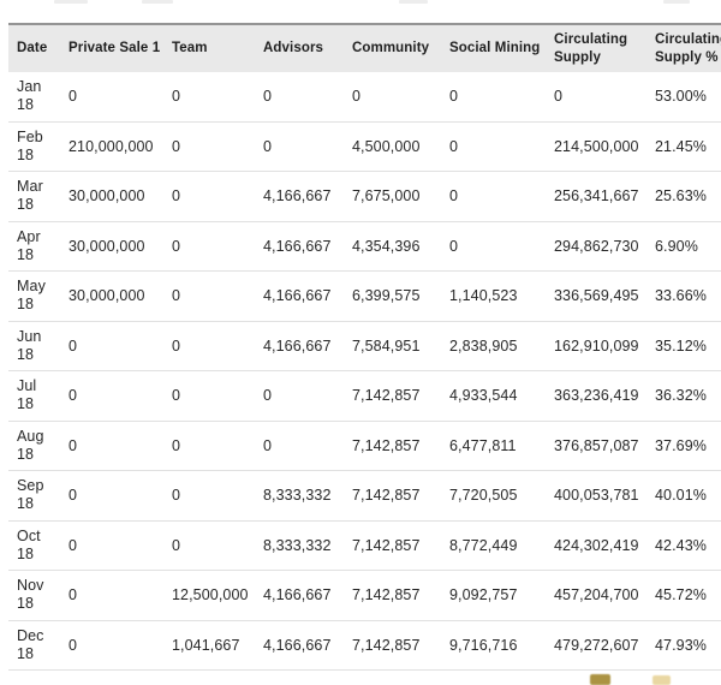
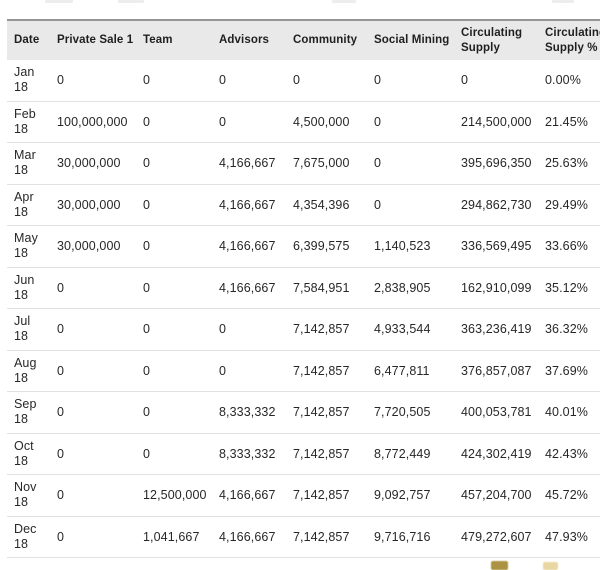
  Date	Private Sale 1	Team	Advisors	Community	Social Mining	Circulating Supply	Circulatin Supply %
- Jan 18	0	0	0	0	0	0	53.00%
+ Jan 18	0	0	0	0	0	0	0.00%
- Feb 18	210,000,000	0	0	4,500,000	0	214,500,000	21.45%
+ Feb 18	100,000,000	0	0	4,500,000	0	214,500,000	21.45%
- Mar 18	30,000,000	0	4,166,667	7,675,000	0	256,341,667	25.63%
+ Mar 18	30,000,000	0	4,166,667	7,675,000	0	395,696,350	25.63%
- Apr 18	30,000,000	0	4,166,667	4,354,396	0	294,862,730	6.90%
+ Apr 18	30,000,000	0	4,166,667	4,354,396	0	294,862,730	29.49%
  May 18	30,000,000	0	4,166,667	6,399,575	1,140,523	336,569,495	33.66%
  Jun 18	0	0	4,166,667	7,584,951	2,838,905	162,910,099	35.12%
  Jul 18	0	0	0	7,142,857	4,933,544	363,236,419	36.32%
  Aug 18	0	0	0	7,142,857	6,477,811	376,857,087	37.69%
  Sep 18	0	0	8,333,332	7,142,857	7,720,505	400,053,781	40.01%
  Oct 18	0	0	8,333,332	7,142,857	8,772,449	424,302,419	42.43%
  Nov 18	0	12,500,000	4,166,667	7,142,857	9,092,757	457,204,700	45.72%
  Dec 18	0	1,041,667	4,166,667	7,142,857	9,716,716	479,272,607	47.93%
